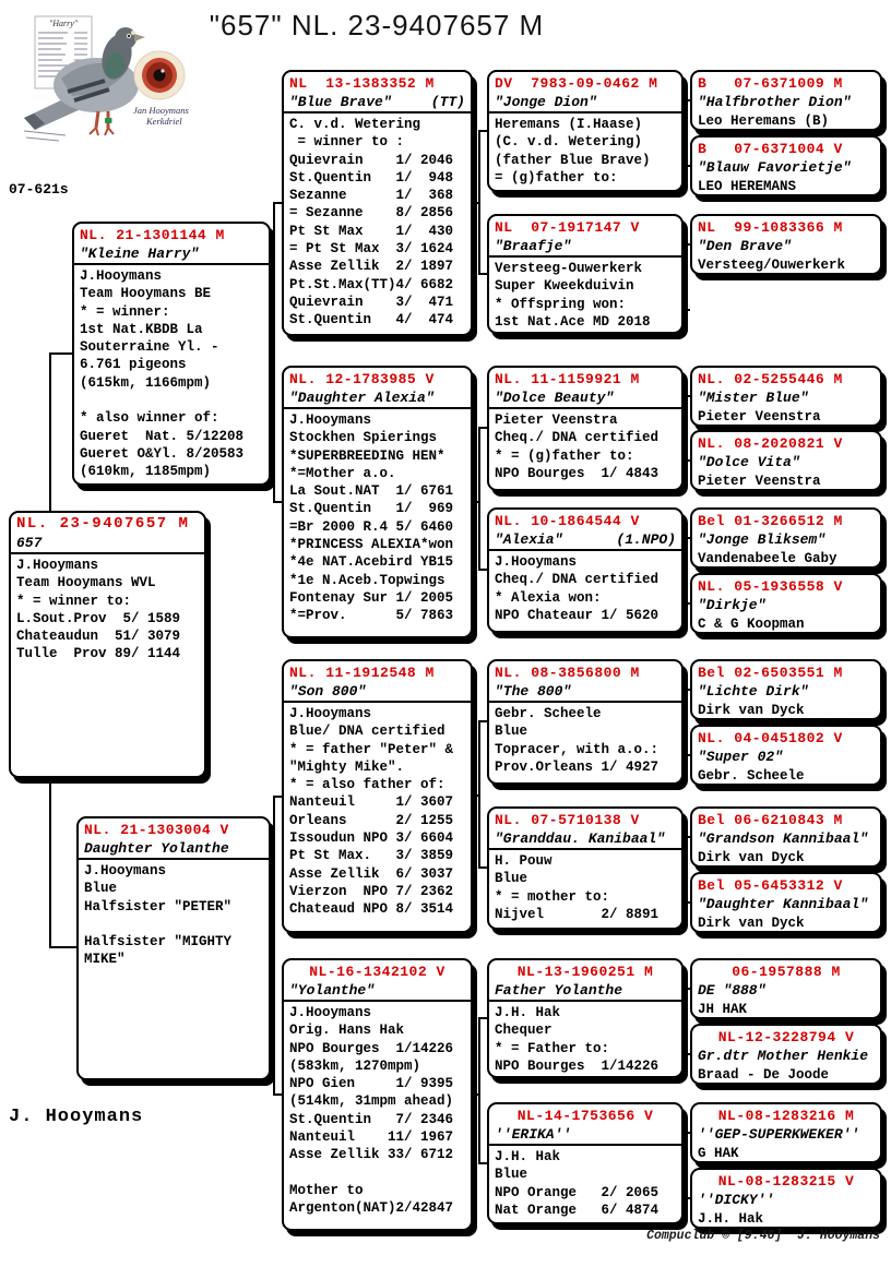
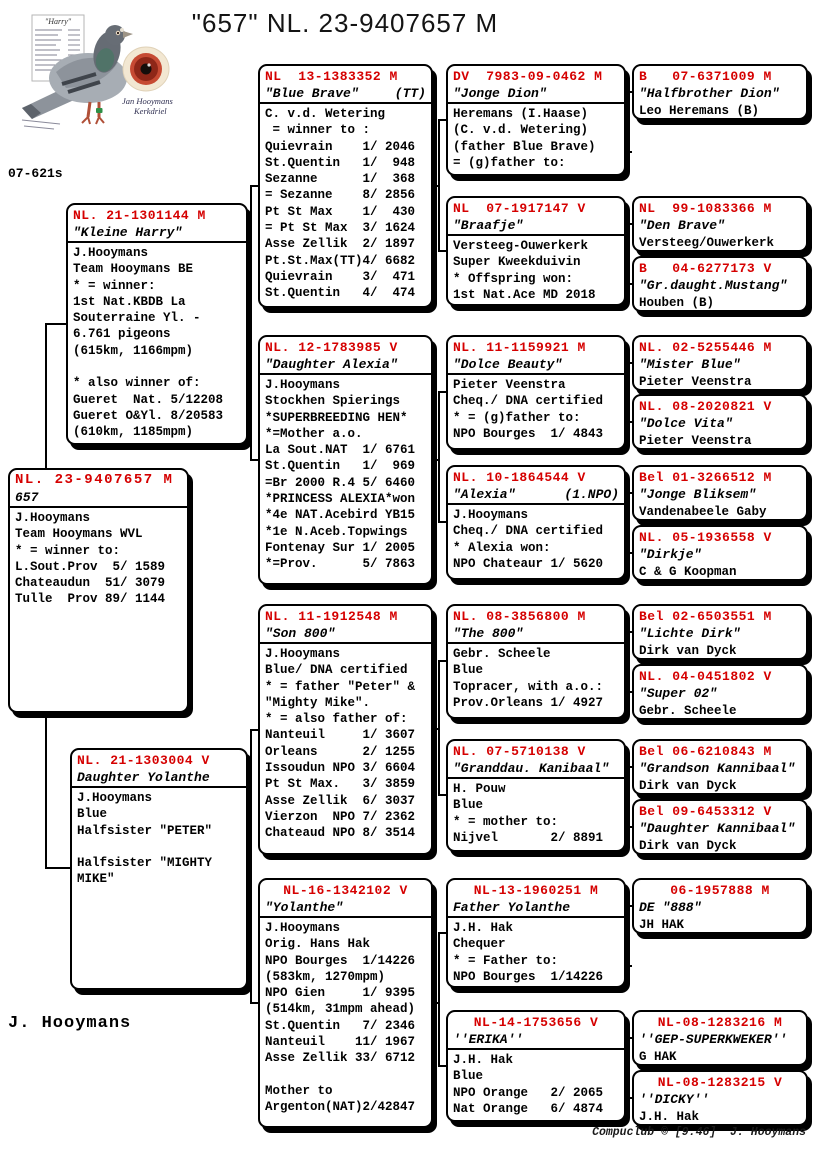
  "657" NL. 23-9407657 M
  "Harry"
  Jan Hooymans
  Kerkdriel
  07-621s
  NL. 23-9407657 M
  657
  J.Hooymans
  Team Hooymans WVL
  * = winner to:
  L.Sout.Prov 5/ 1589
  Chateaudun 51/ 3079
  Tulle Prov 89/ 1144
  NL. 21-1301144 M
  "Kleine Harry"
  J.Hooymans
  Team Hooymans BE
  * = winner:
  1st Nat.KBDB La
  Souterraine Yl. -
  6.761 pigeons
  (615km, 1166mpm)
  * also winner of:
  Gueret Nat. 5/12208
  Gueret O&Yl. 8/20583
  (610km, 1185mpm)
  NL. 21-1303004 V
  Daughter Yolanthe
  J.Hooymans
  Blue
  Halfsister "PETER"
  Halfsister "MIGHTY
  MIKE"
  NL 13-1383352 M
  "Blue Brave"
  (TT)
  C. v.d. Wetering
  = winner to :
  Quievrain 1/ 2046
  St.Quentin 1/ 948
  Sezanne 1/ 368
  = Sezanne 8/ 2856
  Pt St Max 1/ 430
  = Pt St Max 3/ 1624
  Asse Zellik 2/ 1897
  Pt.St.Max(TT)4/ 6682
  Quievrain 3/ 471
  St.Quentin 4/ 474
  NL. 12-1783985 V
  "Daughter Alexia"
  J.Hooymans
  Stockhen Spierings
  *SUPERBREEDING HEN*
  *=Mother a.o.
  La Sout.NAT 1/ 6761
  St.Quentin 1/ 969
  =Br 2000 R.4 5/ 6460
  *PRINCESS ALEXIA*won
  *4e NAT.Acebird YB15
  *1e N.Aceb.Topwings
  Fontenay Sur 1/ 2005
  *=Prov. 5/ 7863
  NL. 11-1912548 M
  "Son 800"
  J.Hooymans
  Blue/ DNA certified
  * = father "Peter" &
  "Mighty Mike".
  * = also father of:
  Nanteuil 1/ 3607
  Orleans 2/ 1255
  Issoudun NPO 3/ 6604
  Pt St Max. 3/ 3859
  Asse Zellik 6/ 3037
  Vierzon NPO 7/ 2362
  Chateaud NPO 8/ 3514
  NL-16-1342102 V
  "Yolanthe"
  J.Hooymans
  Orig. Hans Hak
  NPO Bourges 1/14226
  (583km, 1270mpm)
  NPO Gien 1/ 9395
  (514km, 31mpm ahead)
  St.Quentin 7/ 2346
  Nanteuil 11/ 1967
  Asse Zellik 33/ 6712
  Mother to
  Argenton(NAT)2/42847
  DV 7983-09-0462 M
  "Jonge Dion"
  Heremans (I.Haase)
  (C. v.d. Wetering)
  (father Blue Brave)
  = (g)father to:
  NL 07-1917147 V
  "Braafje"
  Versteeg-Ouwerkerk
  Super Kweekduivin
  * Offspring won:
  1st Nat.Ace MD 2018
  NL. 11-1159921 M
  "Dolce Beauty"
  Pieter Veenstra
  Cheq./ DNA certified
  * = (g)father to:
  NPO Bourges 1/ 4843
  NL. 10-1864544 V
  "Alexia"
  (1.NPO)
  J.Hooymans
  Cheq./ DNA certified
  * Alexia won:
  NPO Chateaur 1/ 5620
  NL. 08-3856800 M
  "The 800"
  Gebr. Scheele
  Blue
  Topracer, with a.o.:
  Prov.Orleans 1/ 4927
  NL. 07-5710138 V
  "Granddau. Kanibaal"
  H. Pouw
  Blue
  * = mother to:
  Nijvel 2/ 8891
  NL-13-1960251 M
  Father Yolanthe
  J.H. Hak
  Chequer
  * = Father to:
  NPO Bourges 1/14226
  NL-14-1753656 V
  ''ERIKA''
  J.H. Hak
  Blue
  NPO Orange 2/ 2065
  Nat Orange 6/ 4874
  B 07-6371009 M
  "Halfbrother Dion"
  Leo Heremans (B)
- B 07-6371004 V
- "Blauw Favorietje"
- LEO HEREMANS
  NL 99-1083366 M
  "Den Brave"
  Versteeg/Ouwerkerk
+ B 04-6277173 V
+ "Gr.daught.Mustang"
+ Houben (B)
  NL. 02-5255446 M
  "Mister Blue"
  Pieter Veenstra
  NL. 08-2020821 V
  "Dolce Vita"
  Pieter Veenstra
  Bel 01-3266512 M
  "Jonge Bliksem"
  Vandenabeele Gaby
  NL. 05-1936558 V
  "Dirkje"
  C & G Koopman
  Bel 02-6503551 M
  "Lichte Dirk"
  Dirk van Dyck
  NL. 04-0451802 V
  "Super 02"
  Gebr. Scheele
  Bel 06-6210843 M
  "Grandson Kannibaal"
  Dirk van Dyck
- Bel 05-6453312 V
+ Bel 09-6453312 V
  "Daughter Kannibaal"
  Dirk van Dyck
  06-1957888 M
  DE "888"
  JH HAK
- NL-12-3228794 V
- Gr.dtr Mother Henkie
- Braad - De Joode
  NL-08-1283216 M
  ''GEP-SUPERKWEKER''
  G HAK
  NL-08-1283215 V
  ''DICKY''
  J.H. Hak
  J. Hooymans
  Compuclub © [9.46] J. Hooymans
